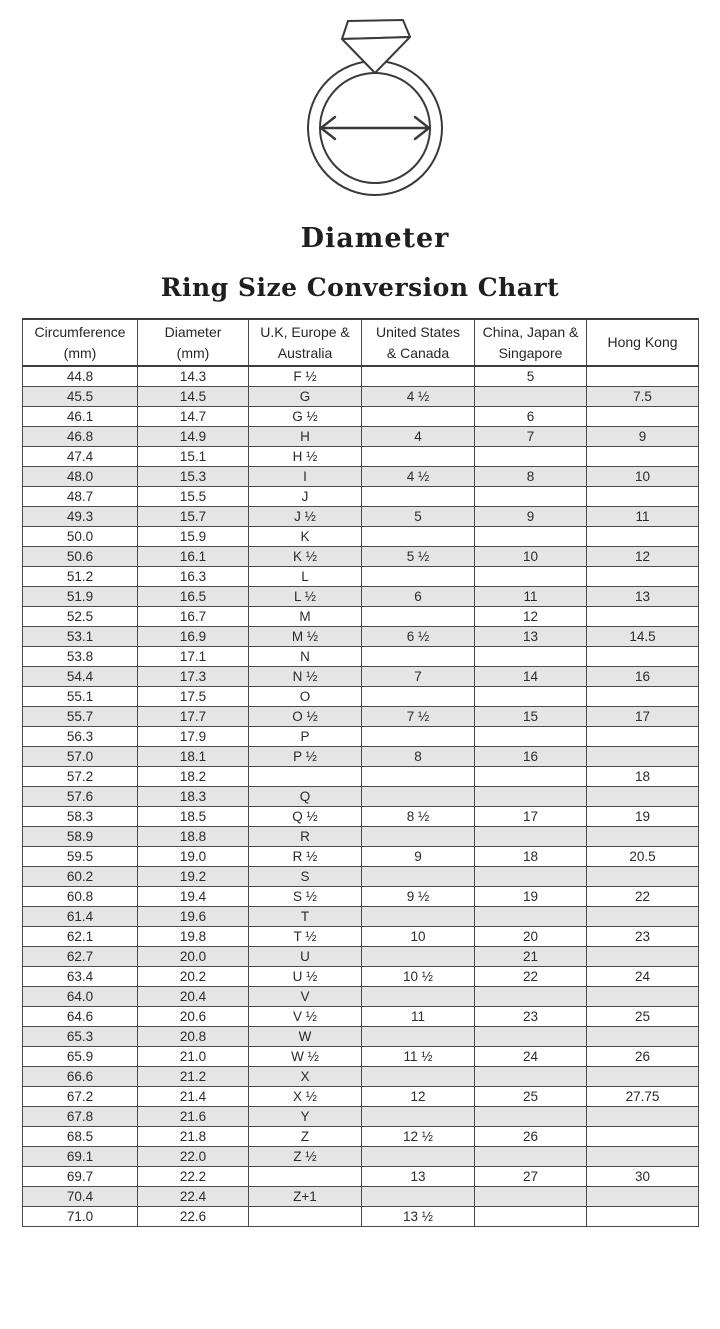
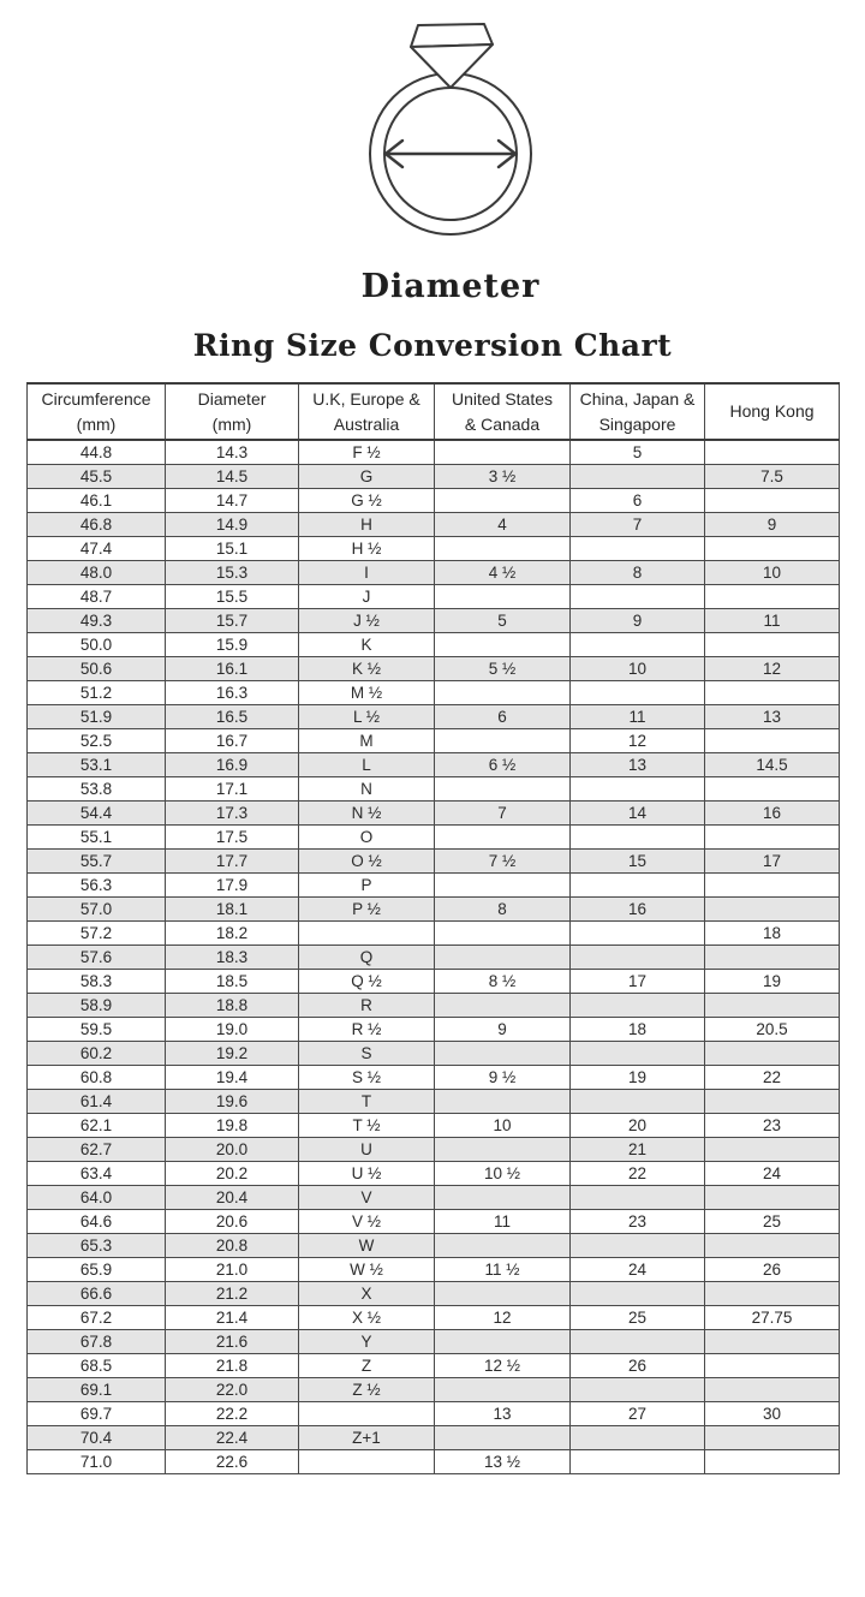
  Diameter
  Ring Size Conversion Chart
  Circumference (mm)	Diameter (mm)	U.K, Europe & Australia	United States & Canada	China, Japan & Singapore	Hong Kong
  44.8	14.3	F ½		5
- 45.5	14.5	G	4 ½		7.5
+ 45.5	14.5	G	3 ½		7.5
  46.1	14.7	G ½		6
  46.8	14.9	H	4	7	9
  47.4	15.1	H ½
  48.0	15.3	I	4 ½	8	10
  48.7	15.5	J
  49.3	15.7	J ½	5	9	11
  50.0	15.9	K
  50.6	16.1	K ½	5 ½	10	12
- 51.2	16.3	L
+ 51.2	16.3	M ½
  51.9	16.5	L ½	6	11	13
  52.5	16.7	M		12
- 53.1	16.9	M ½	6 ½	13	14.5
+ 53.1	16.9	L	6 ½	13	14.5
  53.8	17.1	N
  54.4	17.3	N ½	7	14	16
  55.1	17.5	O
  55.7	17.7	O ½	7 ½	15	17
  56.3	17.9	P
  57.0	18.1	P ½	8	16
  57.2	18.2				18
  57.6	18.3	Q
  58.3	18.5	Q ½	8 ½	17	19
  58.9	18.8	R
  59.5	19.0	R ½	9	18	20.5
  60.2	19.2	S
  60.8	19.4	S ½	9 ½	19	22
  61.4	19.6	T
  62.1	19.8	T ½	10	20	23
  62.7	20.0	U		21
  63.4	20.2	U ½	10 ½	22	24
  64.0	20.4	V
  64.6	20.6	V ½	11	23	25
  65.3	20.8	W
  65.9	21.0	W ½	11 ½	24	26
  66.6	21.2	X
  67.2	21.4	X ½	12	25	27.75
  67.8	21.6	Y
  68.5	21.8	Z	12 ½	26
  69.1	22.0	Z ½
  69.7	22.2		13	27	30
  70.4	22.4	Z+1
  71.0	22.6		13 ½
